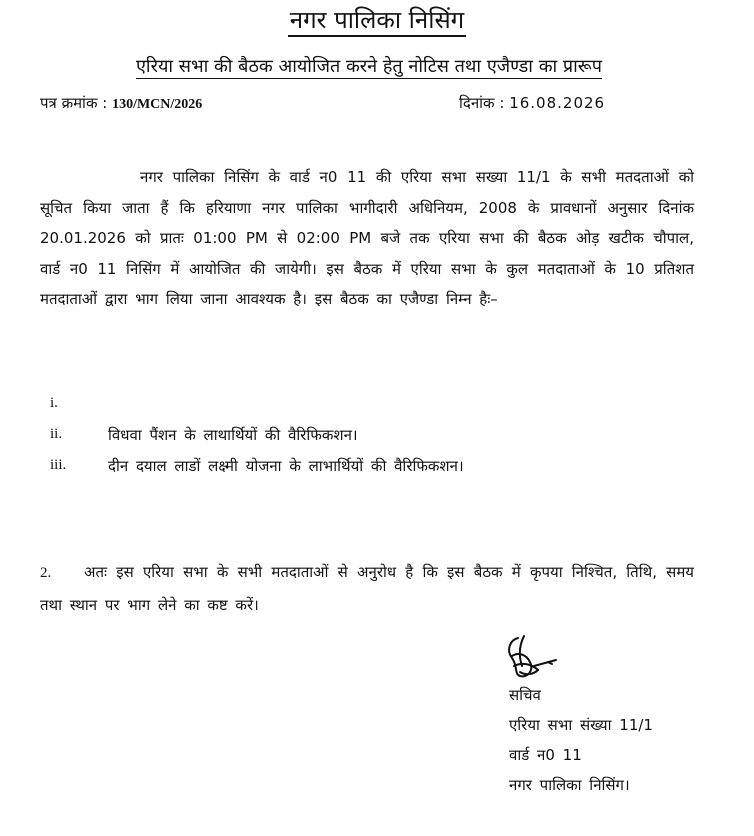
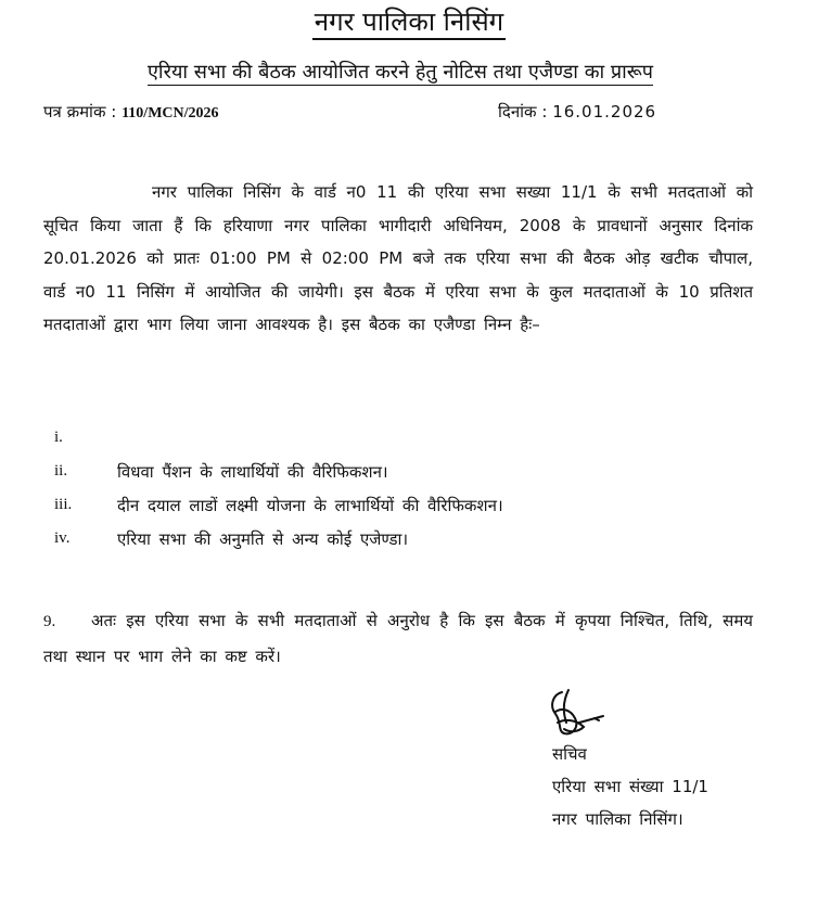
  नगर पालिका निसिंग
  एरिया सभा की बैठक आयोजित करने हेतु नोटिस तथा एजैण्डा का प्रारूप
- पत्र क्रमांक : 130/MCN/2026
+ पत्र क्रमांक : 110/MCN/2026
- दिनांक : 16.08.2026
+ दिनांक : 16.01.2026
  नगर पालिका निसिंग के वार्ड न0 11 की एरिया सभा सख्या 11/1 के सभी मतदताओं को सूचित किया जाता हैं कि हरियाणा नगर पालिका भागीदारी अधिनियम, 2008 के प्रावधानों अनुसार दिनांक 20.01.2026 को प्रातः 01:00 PM से 02:00 PM बजे तक एरिया सभा की बैठक ओड़ खटीक चौपाल, वार्ड न0 11 निसिंग में आयोजित की जायेगी। इस बैठक में एरिया सभा के कुल मतदाताओं के 10 प्रतिशत मतदाताओं द्वारा भाग लिया जाना आवश्यक है। इस बैठक का एजैण्डा निम्न हैः–
  i.
  ii.
  विधवा पैंशन के लाथार्थियों की वैरिफिकशन।
  iii.
  दीन दयाल लाडों लक्ष्मी योजना के लाभार्थियों की वैरिफिकशन।
+ iv.
+ एरिया सभा की अनुमति से अन्य कोई एजेण्डा।
- 2. अतः इस एरिया सभा के सभी मतदाताओं से अनुरोध है कि इस बैठक में कृपया निश्चित, तिथि, समय तथा स्थान पर भाग लेने का कष्ट करें।
+ 9. अतः इस एरिया सभा के सभी मतदाताओं से अनुरोध है कि इस बैठक में कृपया निश्चित, तिथि, समय तथा स्थान पर भाग लेने का कष्ट करें।
  सचिव
  एरिया सभा संख्या 11/1
- वार्ड न0 11
  नगर पालिका निसिंग।
